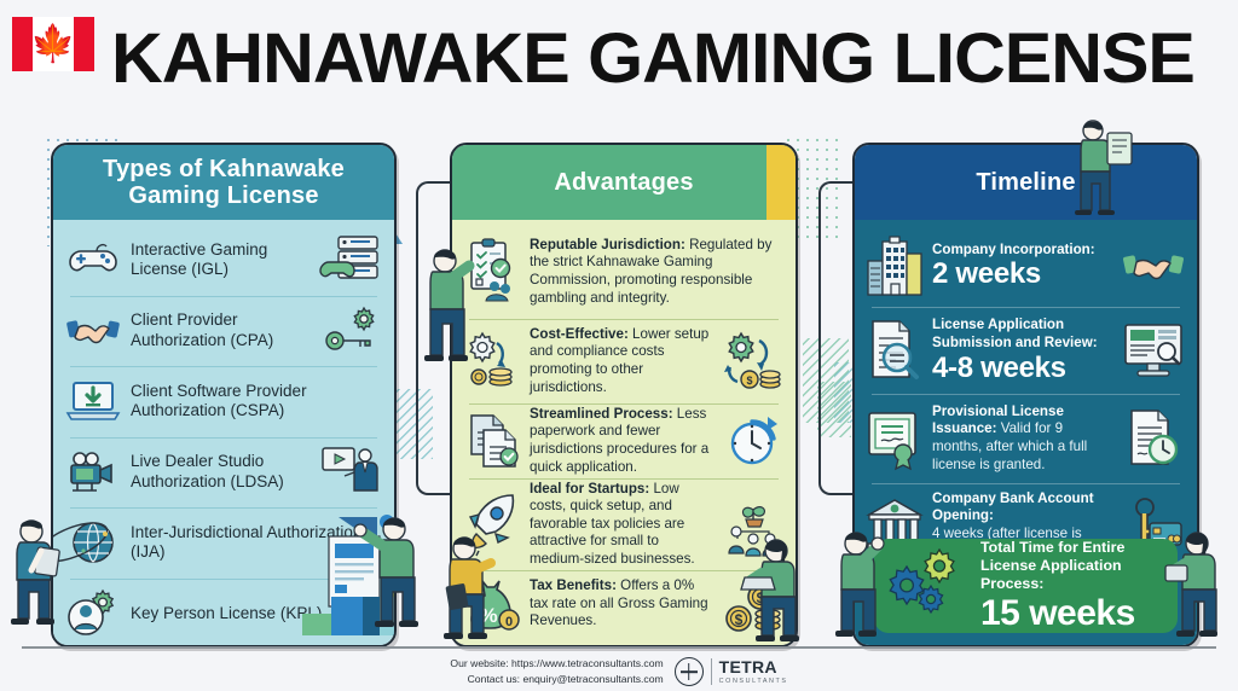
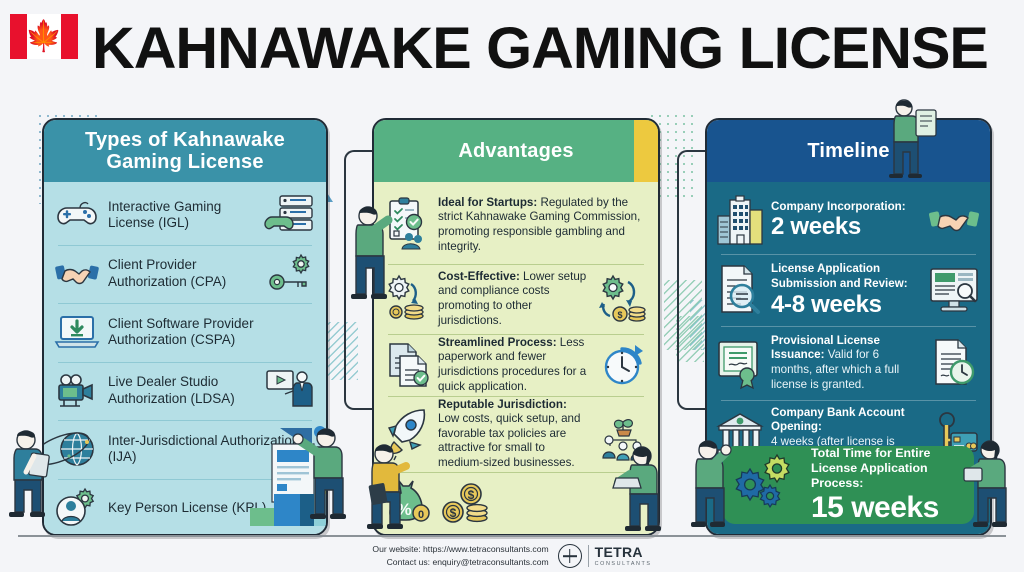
  🍁
  KAHNAWAKE GAMING LICENSE
  Types of Kahnawake Gaming License
  Interactive Gaming License (IGL)
  Client Provider Authorization (CPA)
  Client Software Provider Authorization (CSPA)
  Live Dealer Studio Authorization (LDSA)
  Inter-Jurisdictional Authorizatio (IJA)
  Key Person License (KPL)
  Advantages
- Reputable Jurisdiction: Regulated by the strict Kahnawake Gaming Commission, promoting responsible gambling and integrity.
+ Ideal for Startups: Regulated by the strict Kahnawake Gaming Commission, promoting responsible gambling and integrity.
  Cost-Effective: Lower setup and compliance costs promoting to other jurisdictions.
  $
  Streamlined Process: Less paperwork and fewer jurisdictions procedures for a quick application.
- Ideal for Startups: Low costs, quick setup, and favorable tax policies are attractive for small to medium-sized businesses.
+ Reputable Jurisdiction: Low costs, quick setup, and favorable tax policies are attractive for small to medium-sized businesses.
  %
  0
- Tax Benefits: Offers a 0% tax rate on all Gross Gaming Revenues.
  $
  $
  Timeline
  Company Incorporation:
  2 weeks
  License Application Submission and Review:
  4-8 weeks
- Provisional License Issuance: Valid for 9 months, after which a full license is granted.
+ Provisional License Issuance: Valid for 6 months, after which a full license is granted.
  Company Bank Account Opening:
  4 weeks (after license is
  Total Time for Entire License Application Process:
  15 weeks
  Our website: https://www.tetraconsultants.com
  Contact us: enquiry@tetraconsultants.com
  TETRA
